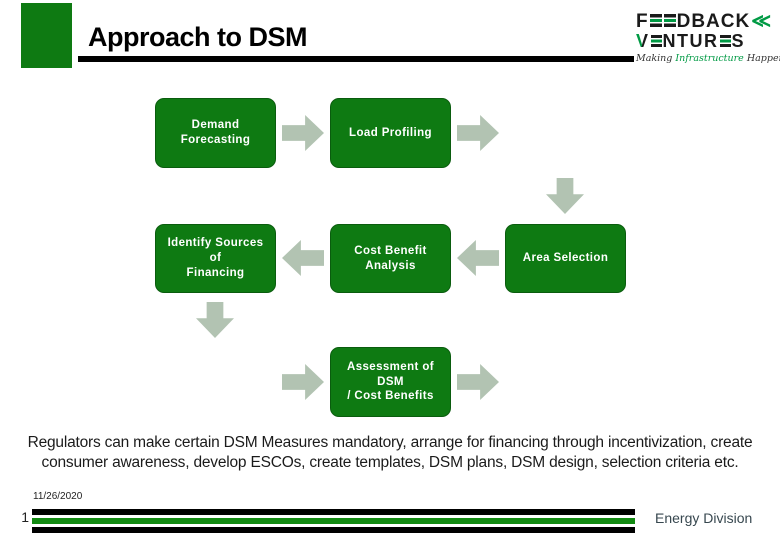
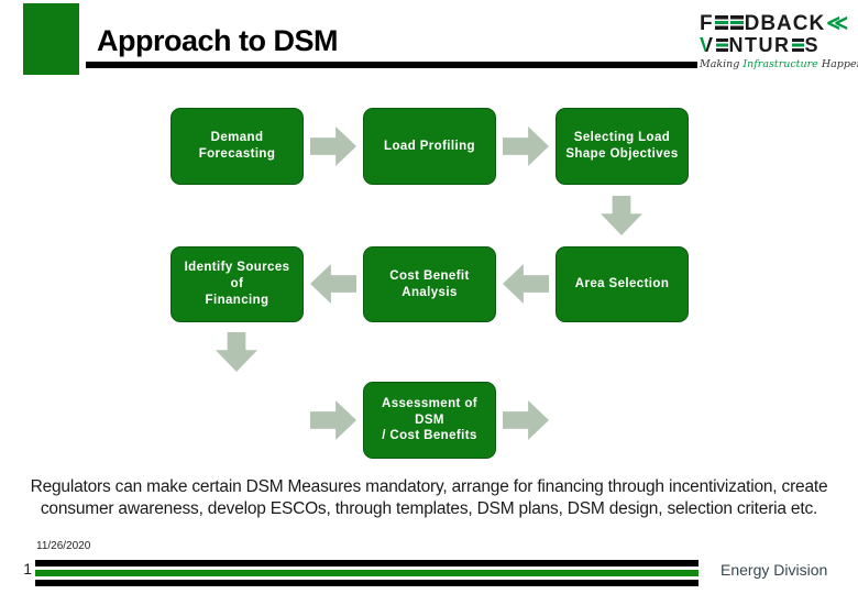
  Approach to DSM
  F DBACK≪
  V NTUR S
  Making Infrastructure Happe
  Demand
  Forecasting
  Load Profiling
+ Selecting Load
+ Shape Objectives
  Identify Sources of
  Financing
  Cost Benefit
  Analysis
  Area Selection
  Assessment of DSM
  / Cost Benefits
- Regulators can make certain DSM Measures mandatory, arrange for financing through incentivization, create consumer awareness, develop ESCOs, create templates, DSM plans, DSM design, selection criteria etc.
+ Regulators can make certain DSM Measures mandatory, arrange for financing through incentivization, create consumer awareness, develop ESCOs, through templates, DSM plans, DSM design, selection criteria etc.
  11/26/2020
  1
  Energy Division
